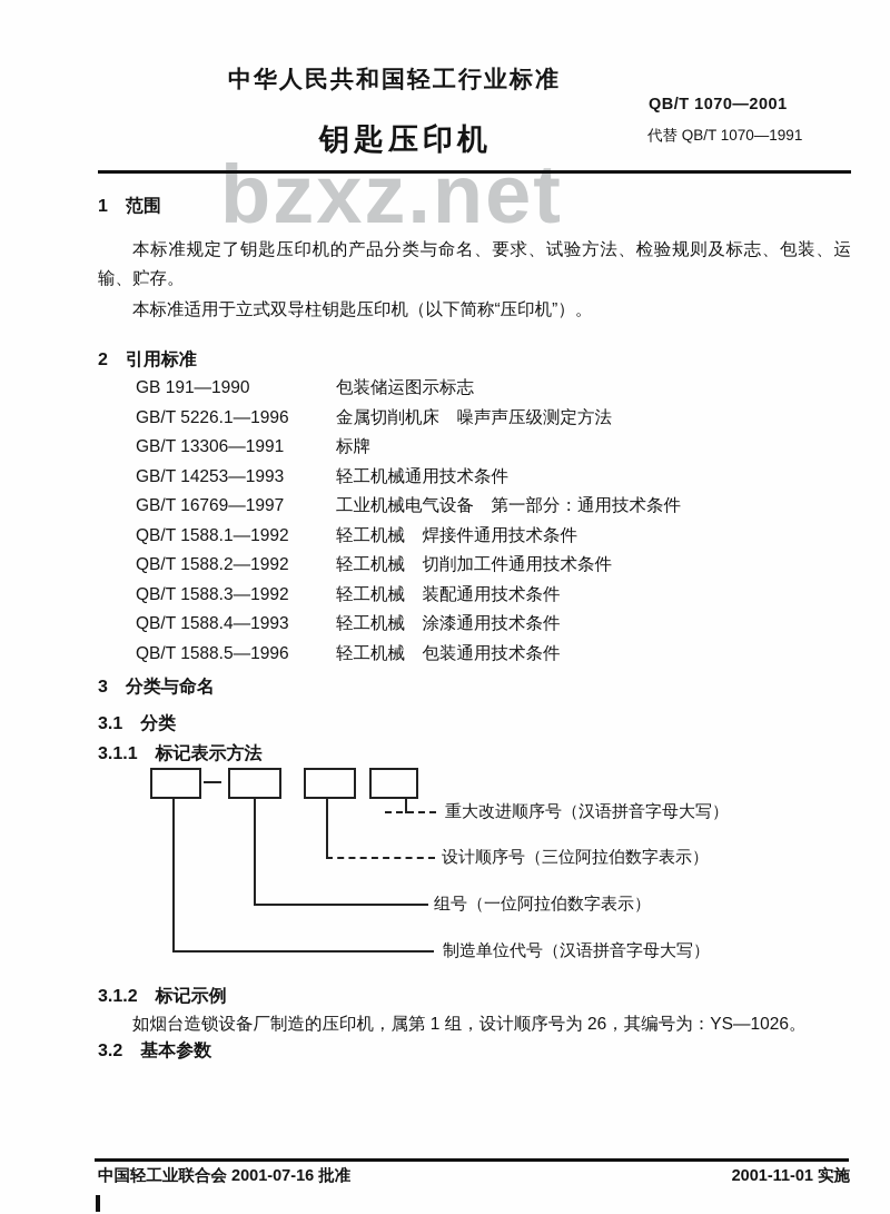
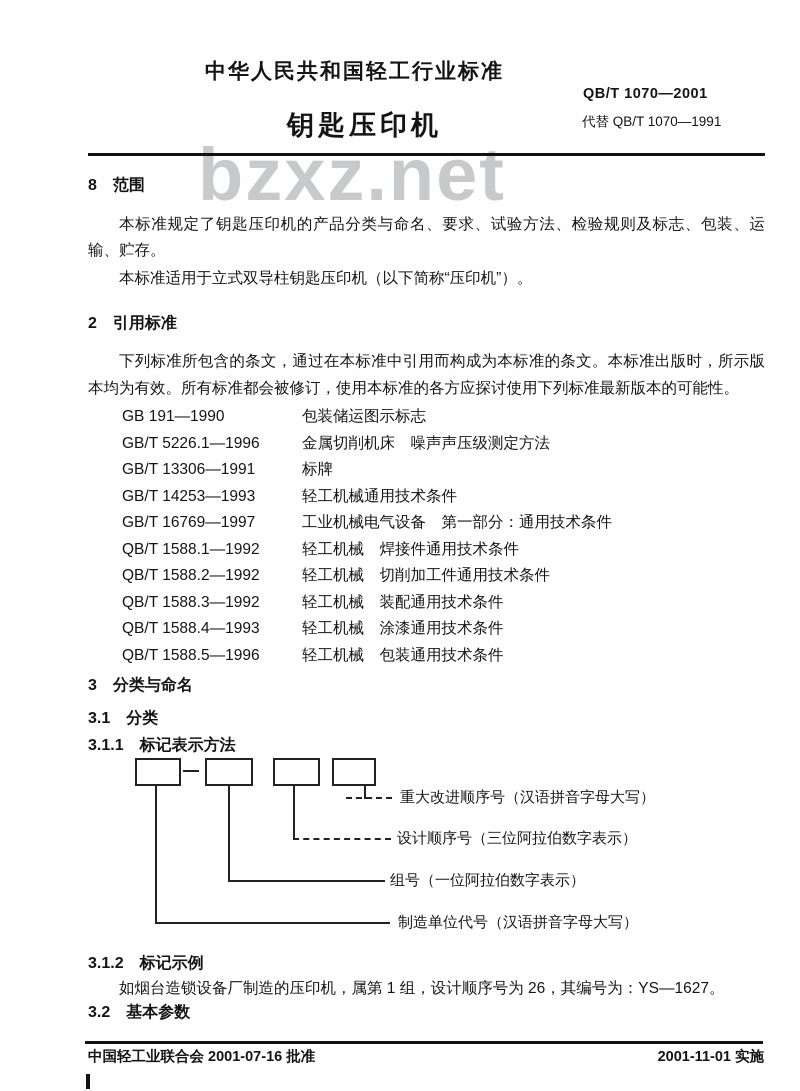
  bzxz.net
  中华人民共和国轻工行业标准
  QB/T 1070—2001
  钥匙压印机
  代替 QB/T 1070—1991
- 1 范围
+ 8 范围
  本标准规定了钥匙压印机的产品分类与命名、要求、试验方法、检验规则及标志、包装、运输、贮存。
  本标准适用于立式双导柱钥匙压印机（以下简称“压印机”）。
  2 引用标准
+ 下列标准所包含的条文，通过在本标准中引用而构成为本标准的条文。本标准出版时，所示版本均为有效。所有标准都会被修订，使用本标准的各方应探讨使用下列标准最新版本的可能性。
  GB 191—1990
  包装储运图示标志
  GB/T 5226.1—1996
  金属切削机床 噪声声压级测定方法
  GB/T 13306—1991
  标牌
  GB/T 14253—1993
  轻工机械通用技术条件
  GB/T 16769—1997
  工业机械电气设备 第一部分：通用技术条件
  QB/T 1588.1—1992
  轻工机械 焊接件通用技术条件
  QB/T 1588.2—1992
  轻工机械 切削加工件通用技术条件
  QB/T 1588.3—1992
  轻工机械 装配通用技术条件
  QB/T 1588.4—1993
  轻工机械 涂漆通用技术条件
  QB/T 1588.5—1996
  轻工机械 包装通用技术条件
  3 分类与命名
  3.1 分类
  3.1.1 标记表示方法
  重大改进顺序号（汉语拼音字母大写）
  设计顺序号（三位阿拉伯数字表示）
  组号（一位阿拉伯数字表示）
  制造单位代号（汉语拼音字母大写）
  3.1.2 标记示例
- 如烟台造锁设备厂制造的压印机，属第 1 组，设计顺序号为 26，其编号为：YS—1026。
+ 如烟台造锁设备厂制造的压印机，属第 1 组，设计顺序号为 26，其编号为：YS—1627。
  3.2 基本参数
  中国轻工业联合会 2001-07-16 批准
  2001-11-01 实施
